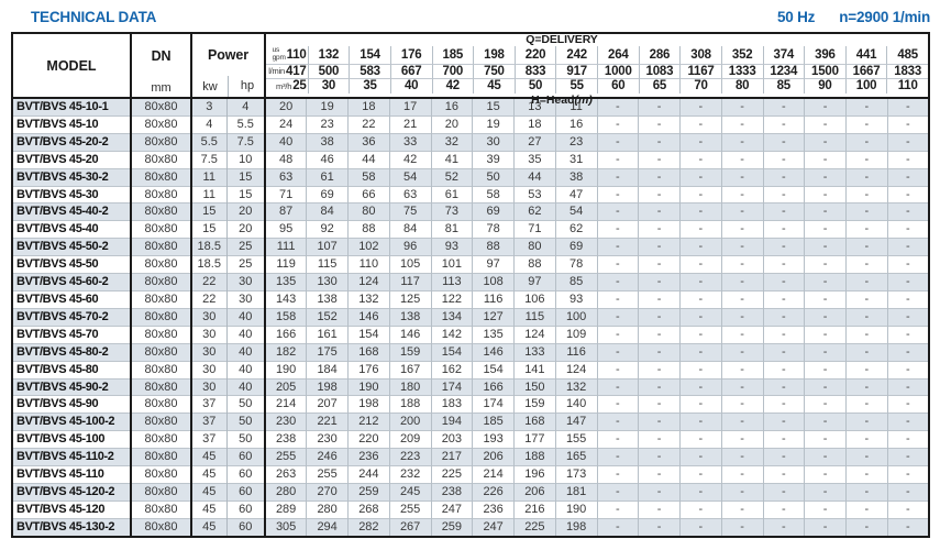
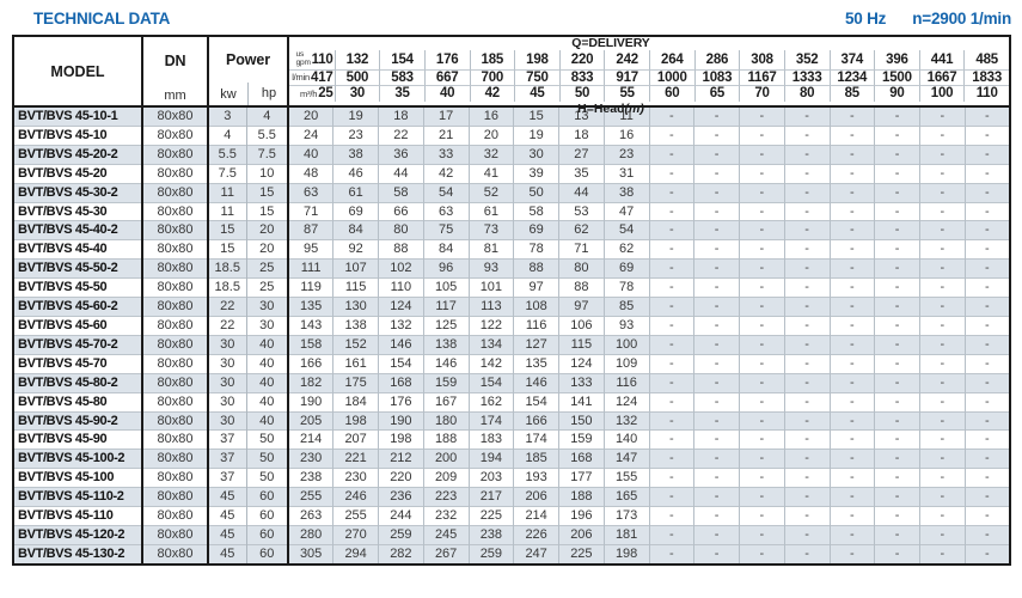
  TECHNICAL DATA
  50 Hz
  n=2900 1/min
  MODEL	DN mm	Power kw hp	Q=DELIVERY110 132 154 176 185 198 220 242 264 286 308 352 374 396 441 485l/min417 500 583 667 700 750 833 917 1000 1083 1167 1333 1234 1500 1667 1833m³/h25 30 35 40 42 45 50 55 60 65 70 80 85 90 100 110 =Hea m)
  BVT/BVS 45-10-1	80x80	3	4	20	19	18	17	16	15	13	11	-	-	-	-	-	-	-	-
  BVT/BVS 45-10	80x80	4	5.5	24	23	22	21	20	19	18	16	-	-	-	-	-	-	-	-
  BVT/BVS 45-20-2	80x80	5.5	7.5	40	38	36	33	32	30	27	23	-	-	-	-	-	-	-	-
  BVT/BVS 45-20	80x80	7.5	10	48	46	44	42	41	39	35	31	-	-	-	-	-	-	-	-
  BVT/BVS 45-30-2	80x80	11	15	63	61	58	54	52	50	44	38	-	-	-	-	-	-	-	-
  BVT/BVS 45-30	80x80	11	15	71	69	66	63	61	58	53	47	-	-	-	-	-	-	-	-
  BVT/BVS 45-40-2	80x80	15	20	87	84	80	75	73	69	62	54	-	-	-	-	-	-	-	-
  BVT/BVS 45-40	80x80	15	20	95	92	88	84	81	78	71	62	-	-	-	-	-	-	-	-
  BVT/BVS 45-50-2	80x80	18.5	25	111	107	102	96	93	88	80	69	-	-	-	-	-	-	-	-
  BVT/BVS 45-50	80x80	18.5	25	119	115	110	105	101	97	88	78	-	-	-	-	-	-	-	-
  BVT/BVS 45-60-2	80x80	22	30	135	130	124	117	113	108	97	85	-	-	-	-	-	-	-	-
  BVT/BVS 45-60	80x80	22	30	143	138	132	125	122	116	106	93	-	-	-	-	-	-	-	-
  BVT/BVS 45-70-2	80x80	30	40	158	152	146	138	134	127	115	100	-	-	-	-	-	-	-	-
  BVT/BVS 45-70	80x80	30	40	166	161	154	146	142	135	124	109	-	-	-	-	-	-	-	-
  BVT/BVS 45-80-2	80x80	30	40	182	175	168	159	154	146	133	116	-	-	-	-	-	-	-	-
  BVT/BVS 45-80	80x80	30	40	190	184	176	167	162	154	141	124	-	-	-	-	-	-	-	-
  BVT/BVS 45-90-2	80x80	30	40	205	198	190	180	174	166	150	132	-	-	-	-	-	-	-	-
  BVT/BVS 45-90	80x80	37	50	214	207	198	188	183	174	159	140	-	-	-	-	-	-	-	-
  BVT/BVS 45-100-2	80x80	37	50	230	221	212	200	194	185	168	147	-	-	-	-	-	-	-	-
  BVT/BVS 45-100	80x80	37	50	238	230	220	209	203	193	177	155	-	-	-	-	-	-	-	-
  BVT/BVS 45-110-2	80x80	45	60	255	246	236	223	217	206	188	165	-	-	-	-	-	-	-	-
  BVT/BVS 45-110	80x80	45	60	263	255	244	232	225	214	196	173	-	-	-	-	-	-	-	-
  BVT/BVS 45-120-2	80x80	45	60	280	270	259	245	238	226	206	181	-	-	-	-	-	-	-	-
- BVT/BVS 45-120	80x80	45	60	289	280	268	255	247	236	216	190	-	-	-	-	-	-	-	-
  BVT/BVS 45-130-2	80x80	45	60	305	294	282	267	259	247	225	198	-	-	-	-	-	-	-	-
